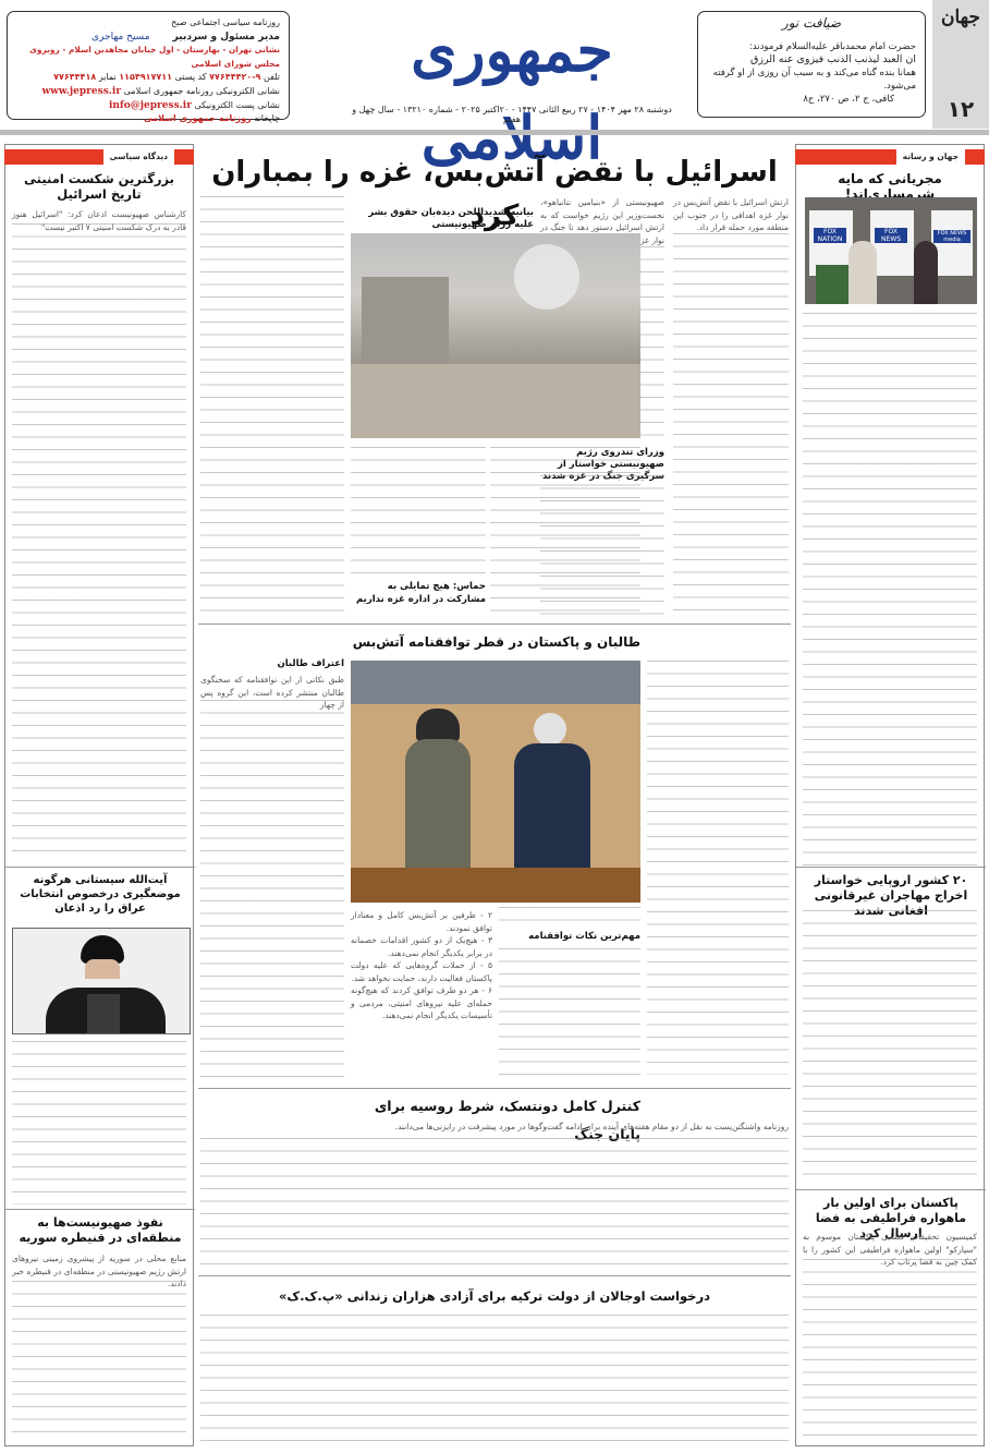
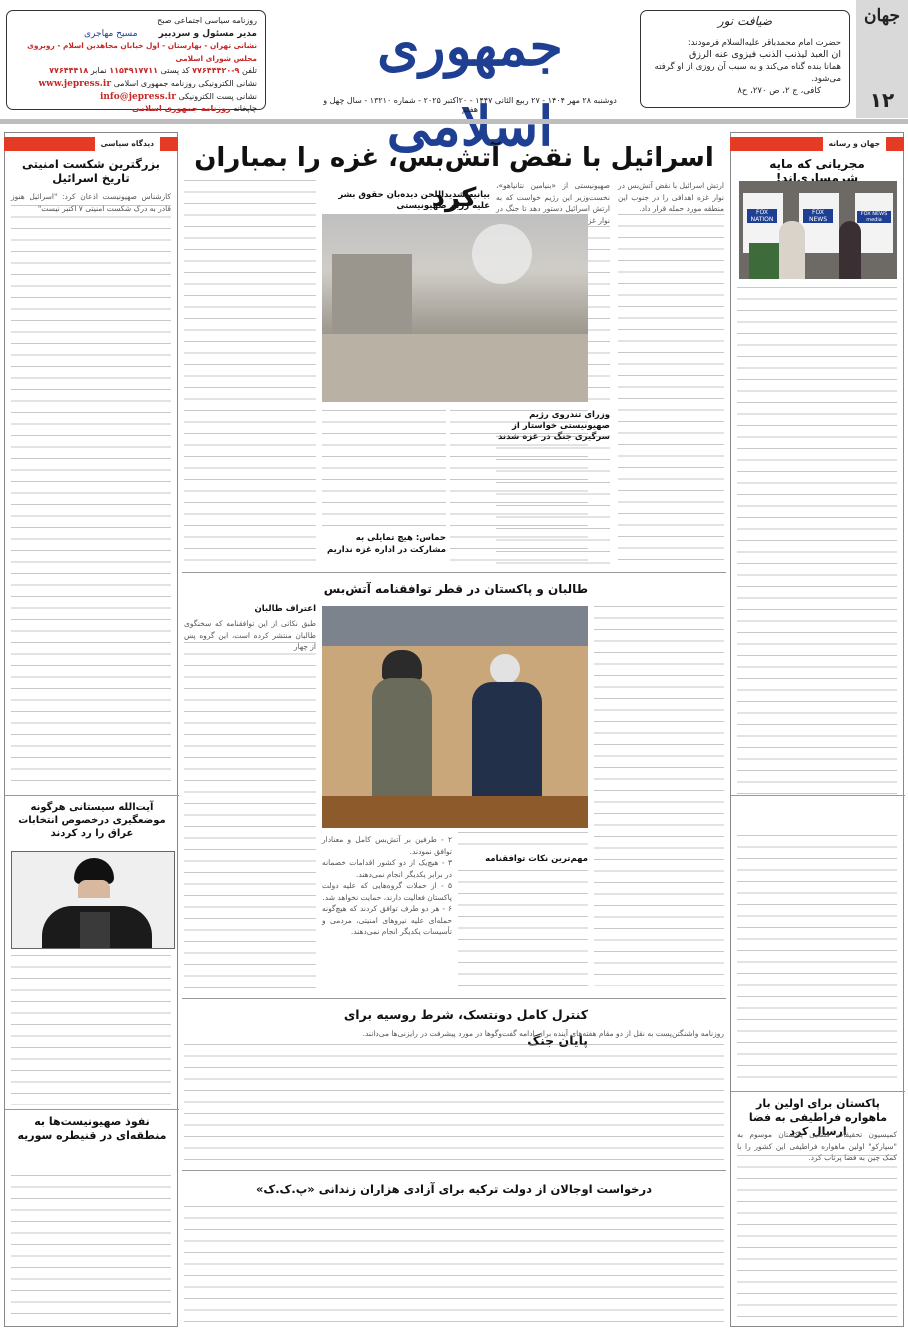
  جهان
  ۱۲
  ضیافت نور
  حضرت امام محمدباقر علیه‌السلام فرمودند:
  ان العبد لیذنب الذنب فیزوی عنه الرزق
  همانا بنده گناه می‌کند و به سبب آن روزی از او گرفته می‌شود.
  کافی، ج ۲، ص ۲۷۰، ح۸
  جمهوری اسلامی
  دوشنبه ۲۸ مهر ۱۴۰۴ - ۲۷ ربیع الثانی ۱۴۴۷ - ۲۰اکتبر ۲۰۲۵ - شماره ۱۳۲۱۰ - سال چهل و هفتم
  روزنامه سیاسی اجتماعی صبح
  مدیر مسئول و سردبیر مسیح مهاجری
  نشانی تهران - بهارستان - اول خیابان مجاهدین اسلام - روبروی مجلس شورای اسلامی
  تلفن ۹-۷۷۶۴۴۴۲۰ کد پستی ۱۱۵۴۹۱۷۷۱۱ نمابر ۷۷۶۴۴۴۱۸
  نشانی الکترونیکی روزنامه جمهوری اسلامی www.jepress.ir
  نشانی پست الکترونیکی info@jepress.ir
  چاپخانه روزنامه جمهوری اسلامی
  جهان و رسانه
  مجریانی که مایه شرمساری‌اند!
- ۲۰ کشور اروپایی خواستار اخراج مهاجران غیرقانونی افغانی شدند
  پاکستان برای اولین بار ماهواره فراطیفی به فضا ارسال کرد
  کمیسیون تحقیقات فضایی پاکستان موسوم به "سپارکو" اولین ماهواره فراطیفی این کشور را با کمک چین به فضا پرتاب کرد.
  دیدگاه سیاسی
  بزرگترین شکست امنیتی تاریخ اسرائیل
  کارشناس صهیونیست اذعان کرد: "اسرائیل هنوز قادر به درک شکست امنیتی ۷ اکتبر نیست"
- آیت‌الله سیستانی هرگونه موضعگیری درخصوص انتخابات عراق را رد اذعان
+ آیت‌الله سیستانی هرگونه موضعگیری درخصوص انتخابات عراق را رد کردند
  نفوذ صهیونیست‌ها به منطقه‌ای در قنیطره سوریه
- منابع محلی در سوریه از پیشروی زمینی نیروهای ارتش رژیم صهیونیستی در منطقه‌ای در قنیطره خبر دادند.
  اسرائیل با نقض آتش‌بس، غزه را بمباران کرد
  ارتش اسرائیل با نقض آتش‌بس در نوار غزه اهدافی را در جنوب این منطقه مورد حمله قرار داد.
  صهیونیستی از «بنیامین نتانیاهو»، نخست‌وزیر این رژیم خواست که به ارتش اسرائیل دستور دهد تا جنگ در نوار غز
  وزرای تندروی رژیم صهیونیستی خواستار از سرگیری جنگ در غزه شدند
  بیانیه شدیداللحن دیده‌بان حقوق بشر علیه رژیم صهیونیستی
  حماس: هیچ تمایلی به مشارکت در اداره غزه نداریم
  طالبان و پاکستان در قطر توافقنامه آتشبس
  مهم‌ترین نکات توافقنامه
  ۲ - طرفین بر آتش‌بس کامل و معنادار توافق نمودند.
  ۳ - هیچ‌یک از دو کشور اقدامات خصمانه در برابر یکدیگر انجام نمی‌دهند.
  ۵ - از حملات گروه‌هایی که علیه دولت پاکستان فعالیت دارند، حمایت نخواهد شد.
  ۶ - هر دو طرف توافق کردند که هیچ‌گونه حمله‌ای علیه نیروهای امنیتی، مردمی و تأسیسات یکدیگر انجام نمی‌دهند.
  اعتراف طالبان
  طبق نکاتی از این توافقنامه که سخنگوی طالبان منتشر کرده است، این گروه پس از چهار
  کنترل کامل دونتسک، شرط روسیه برای پایان جنگ
  روزنامه واشنگتن‌پست به نقل از دو مقام هفته‌های آینده برای ادامه گفت‌وگوها در مورد پیشرفت در رایزنی‌ها می‌دانند.
  درخواست اوجالان از دولت ترکیه برای آزادی هزاران زندانی «پ.ک.ک»
